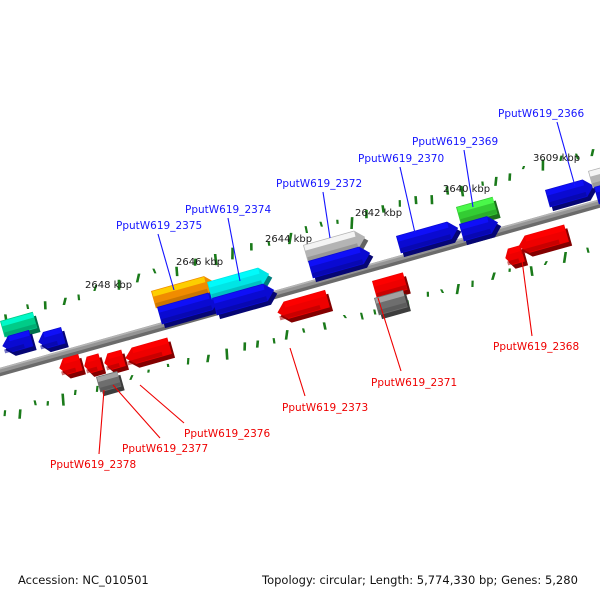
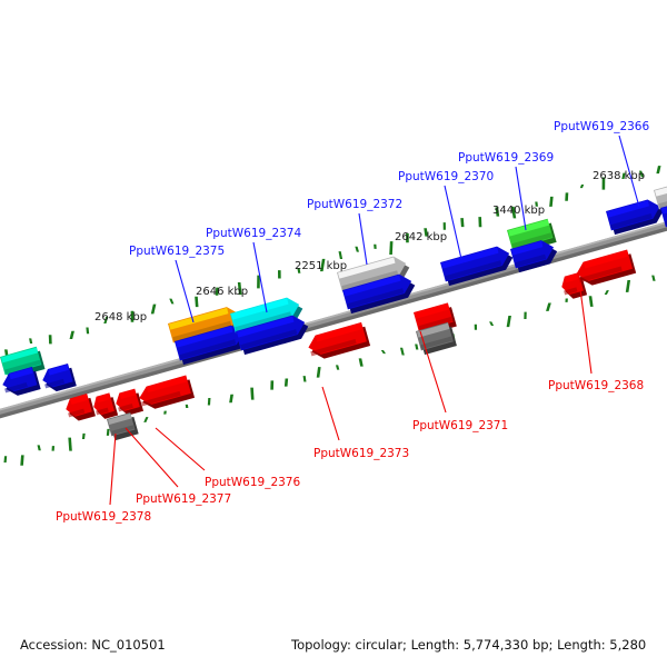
  PputW619_2366
  PputW619_2369
  PputW619_2370
  PputW619_2372
  PputW619_2374
  PputW619_2375
  PputW619_2368
  PputW619_2371
  PputW619_2373
  PputW619_2376
  PputW619_2377
  PputW619_2378
  2648 kbp
  2646 kbp
- 2644 kbp
+ 2251 kbp
  2642 kbp
- 2640 kbp
+ 3440 kbp
- 3609 kbp
+ 2638 kbp
  Accession: NC_010501
- Topology: circular; Length: 5,774,330 bp; Genes: 5,280
+ Topology: circular; Length: 5,774,330 bp; Length: 5,280
